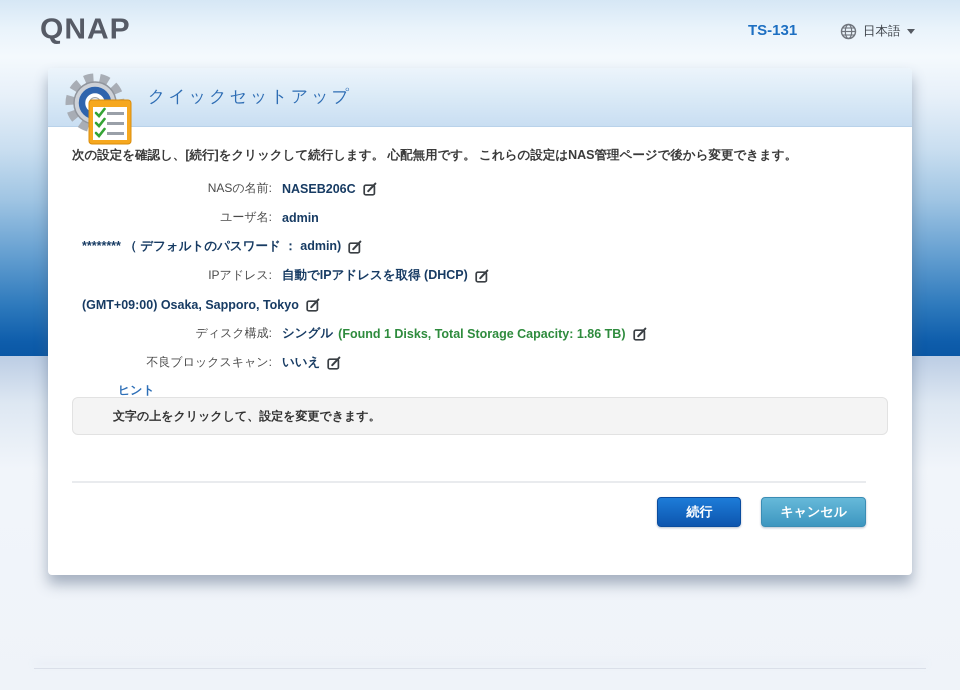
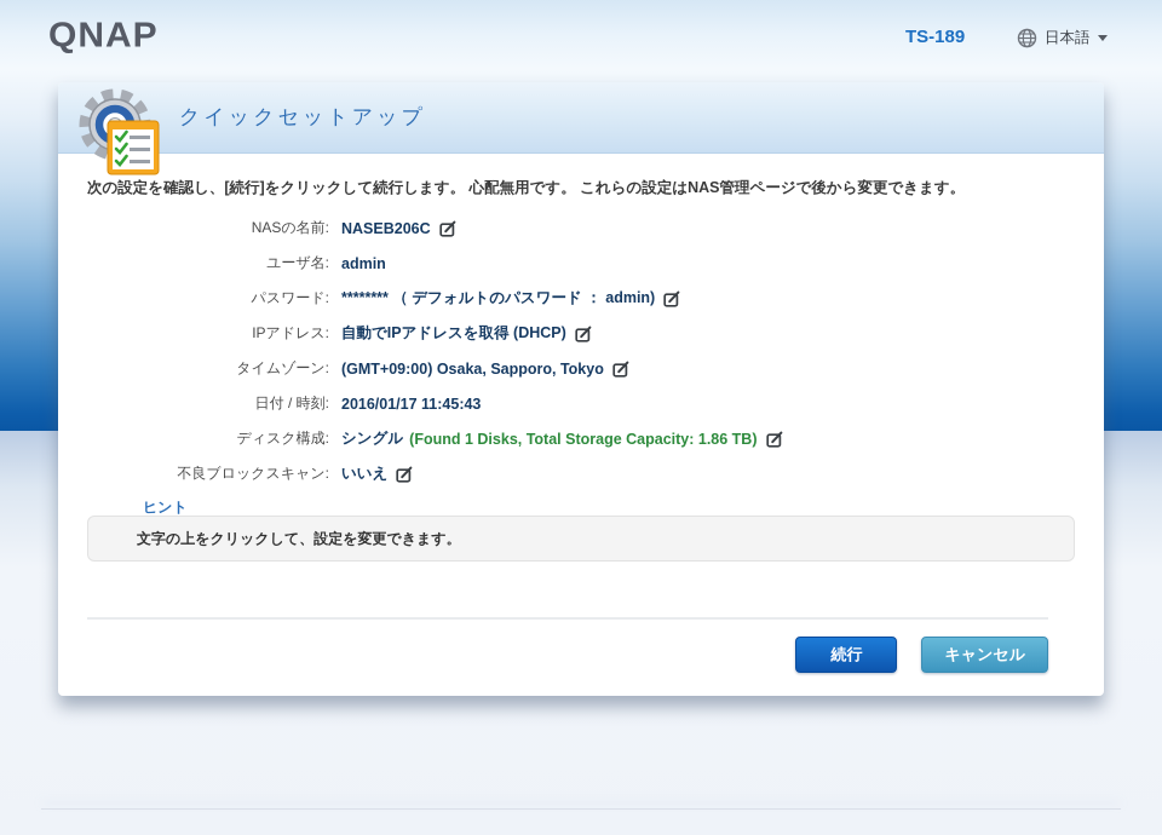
  QNAP
- TS-131
+ TS-189
  日本語
  クイックセットアップ
  次の設定を確認し、[続行]をクリックして続行します。 心配無用です。 これらの設定はNAS管理ページで後から変更できます。
  NASの名前:
  NASEB206C
  ユーザ名:
  admin
+ パスワード:
  ******** （ デフォルトのパスワード ： admin)
  IPアドレス:
  自動でIPアドレスを取得 (DHCP)
+ タイムゾーン:
  (GMT+09:00) Osaka, Sapporo, Tokyo
+ 日付 / 時刻:
+ 2016/01/17 11:45:43
  ディスク構成:
  シングル
  (Found 1 Disks, Total Storage Capacity: 1.86 TB)
  不良ブロックスキャン:
  いいえ
  ヒント
  文字の上をクリックして、設定を変更できます。
  続行
  キャンセル
